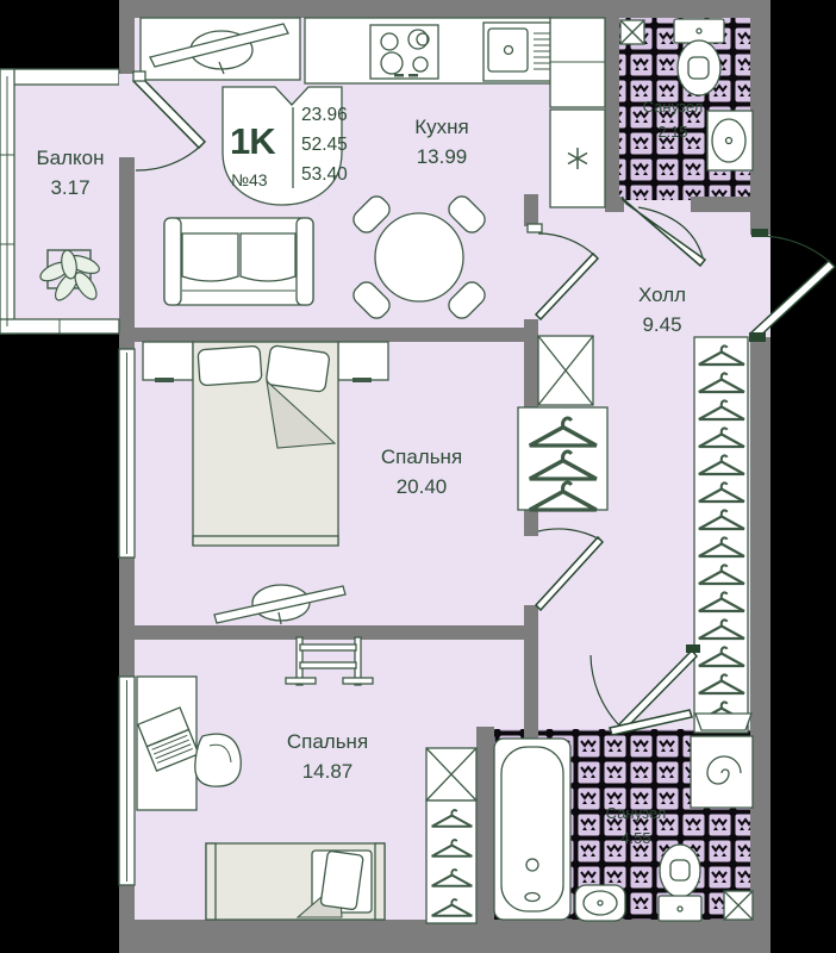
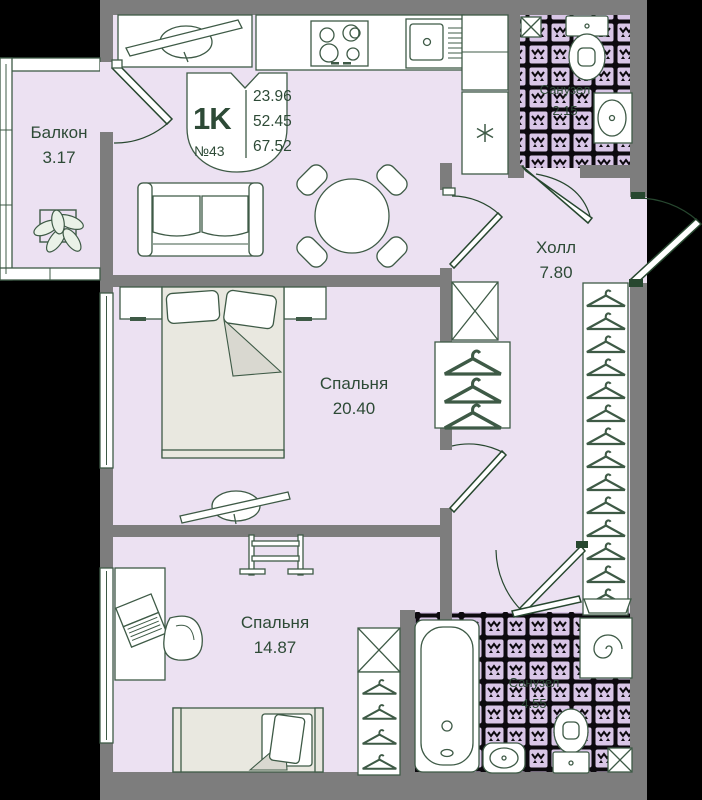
  Балкон
  3.17
- Кухня
- 13.99
  Санузел
  2.15
  Холл
- 9.45
+ 7.80
  Спальня
  20.40
  Спальня
  14.87
  Санузел
  4.55
  1K
  №43
  23.96
  52.45
- 53.40
+ 67.52
